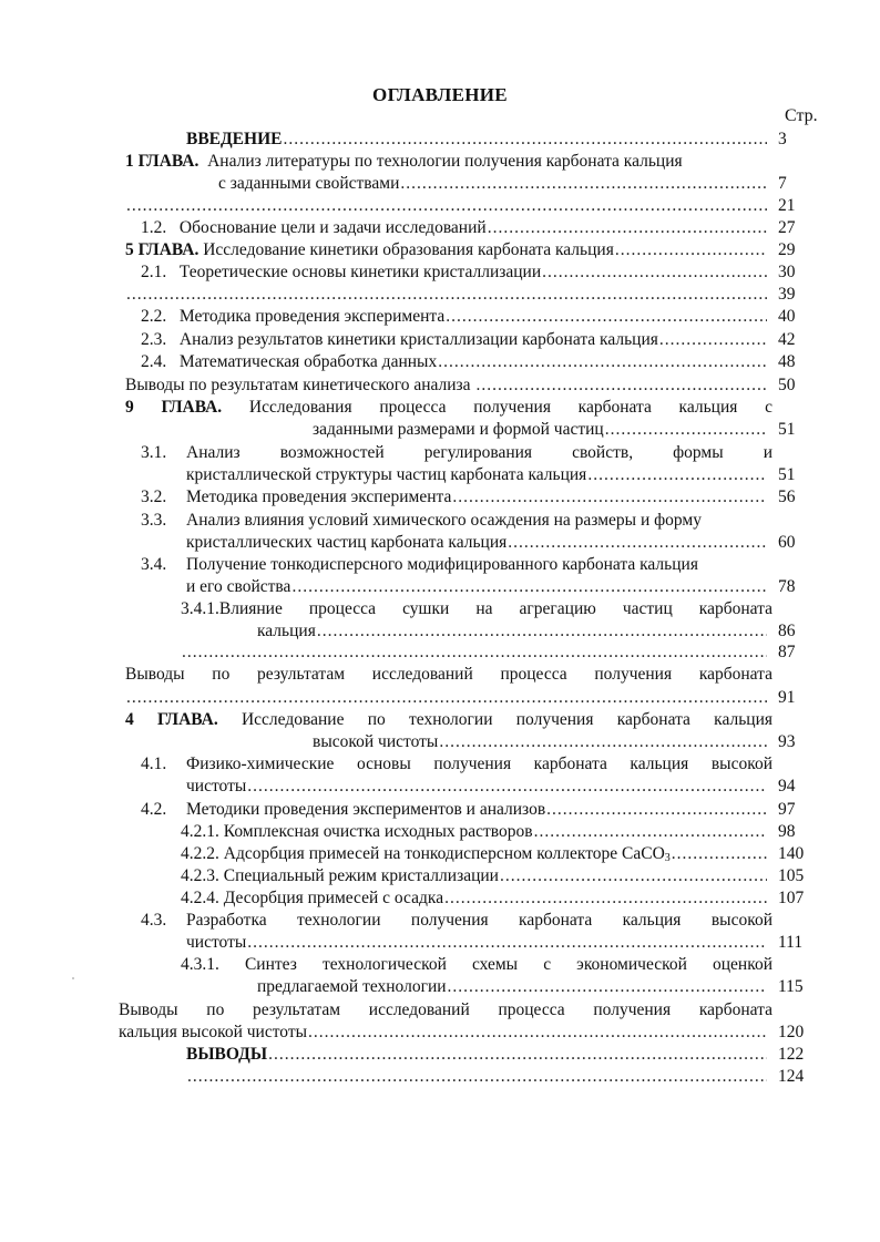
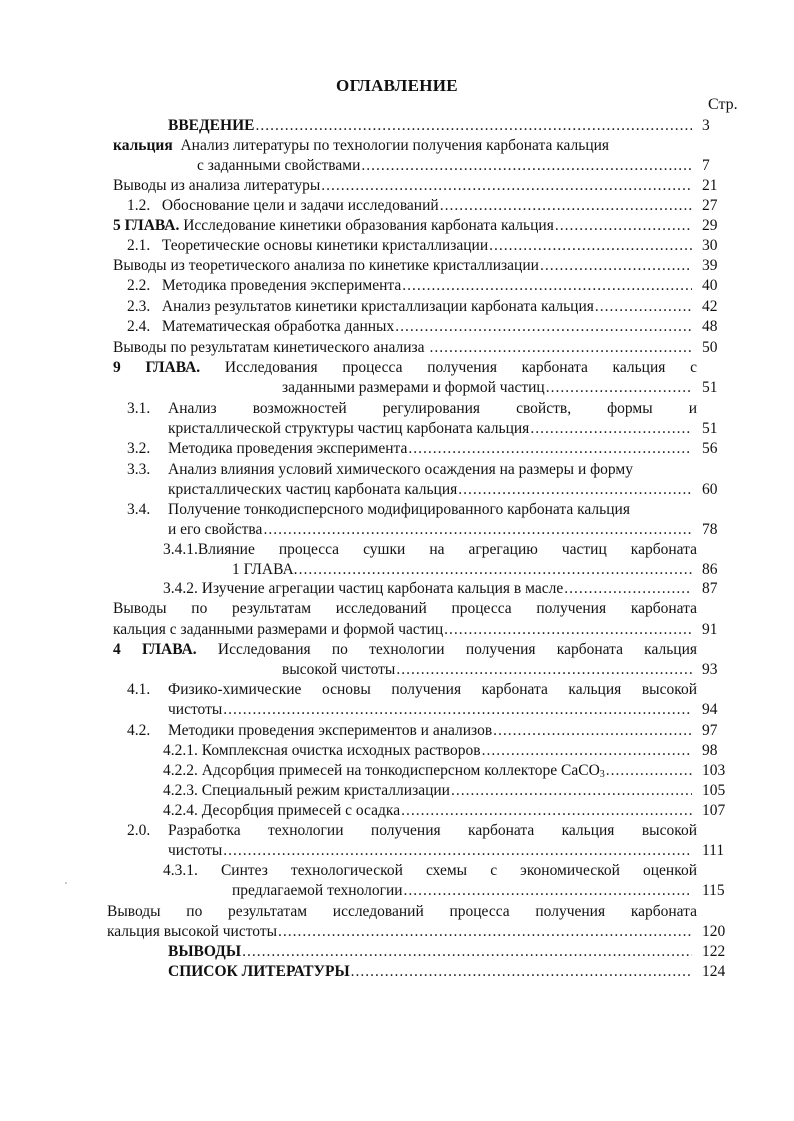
  ОГЛАВЛЕНИЕ
  Стр.
  ВВЕДЕНИЕ
  3
- 1 ГЛАВА. Анализ литературы по технологии получения карбоната кальция
+ кальция Анализ литературы по технологии получения карбоната кальция
  с заданными свойствами
  7
+ Выводы из анализа литературы
  21
  1.2. Обоснование цели и задачи исследований
  27
  5 ГЛАВА. Исследование кинетики образования карбоната кальция
  29
  2.1. Теоретические основы кинетики кристаллизации
  30
+ Выводы из теоретического анализа по кинетике кристаллизации
  39
  2.2. Методика проведения эксперимента
  40
  2.3. Анализ результатов кинетики кристаллизации карбоната кальция
  42
  2.4. Математическая обработка данных
  48
  Выводы по результатам кинетического анализа
  50
  9 ГЛАВА. Исследования процесса получения карбоната кальция с
  заданными размерами и формой частиц
  51
  3.1.
  Анализ возможностей регулирования свойств, формы и
  кристаллической структуры частиц карбоната кальция
  51
  3.2.
  Методика проведения эксперимента
  56
  3.3.
  Анализ влияния условий химического осаждения на размеры и форму
  кристаллических частиц карбоната кальция
  60
  3.4.
  Получение тонкодисперсного модифицированного карбоната кальция
  и его свойства
  78
  3.4.1.Влияние процесса сушки на агрегацию частиц карбоната
- кальция
+ 1 ГЛАВА.
  86
+ 3.4.2. Изучение агрегации частиц карбоната кальция в масле
  87
  Выводы по результатам исследований процесса получения карбоната
+ кальция с заданными размерами и формой частиц
  91
- 4 ГЛАВА. Исследование по технологии получения карбоната кальция
+ 4 ГЛАВА. Исследования по технологии получения карбоната кальция
  высокой чистоты
  93
  4.1.
  Физико-химические основы получения карбоната кальция высокой
  чистоты
  94
  4.2.
  Методики проведения экспериментов и анализов
  97
  4.2.1. Комплексная очистка исходных растворов
  98
  4.2.2. Адсорбция примесей на тонкодисперсном коллекторе CaCO3
- 140
+ 103
  4.2.3. Специальный режим кристаллизации
  105
  4.2.4. Десорбция примесей с осадка
  107
- 4.3.
+ 2.0.
  Разработка технологии получения карбоната кальция высокой
  чистоты
  111
  4.3.1. Синтез технологической схемы с экономической оценкой
  предлагаемой технологии
  115
  Выводы по результатам исследований процесса получения карбоната
  кальция высокой чистоты
  120
  ВЫВОДЫ
  122
+ СПИСОК ЛИТЕРАТУРЫ
  124
